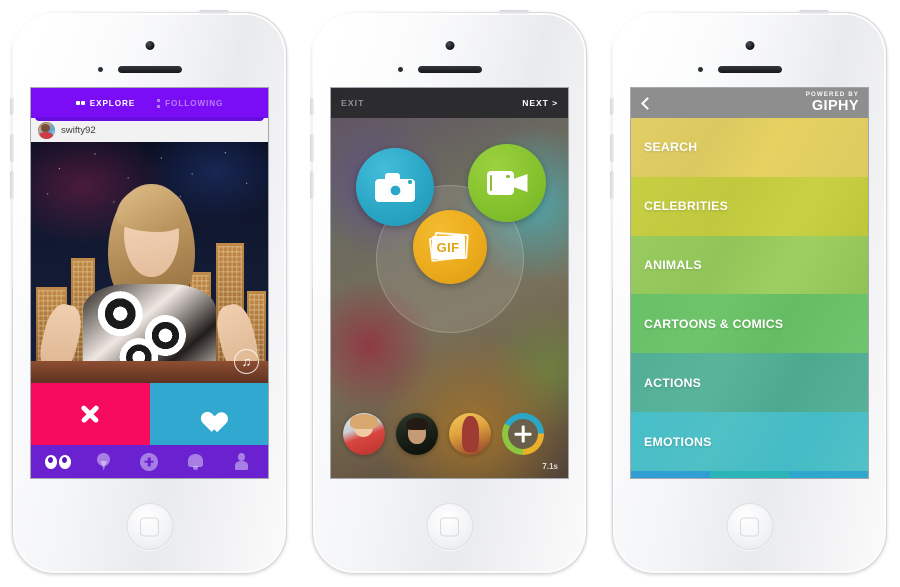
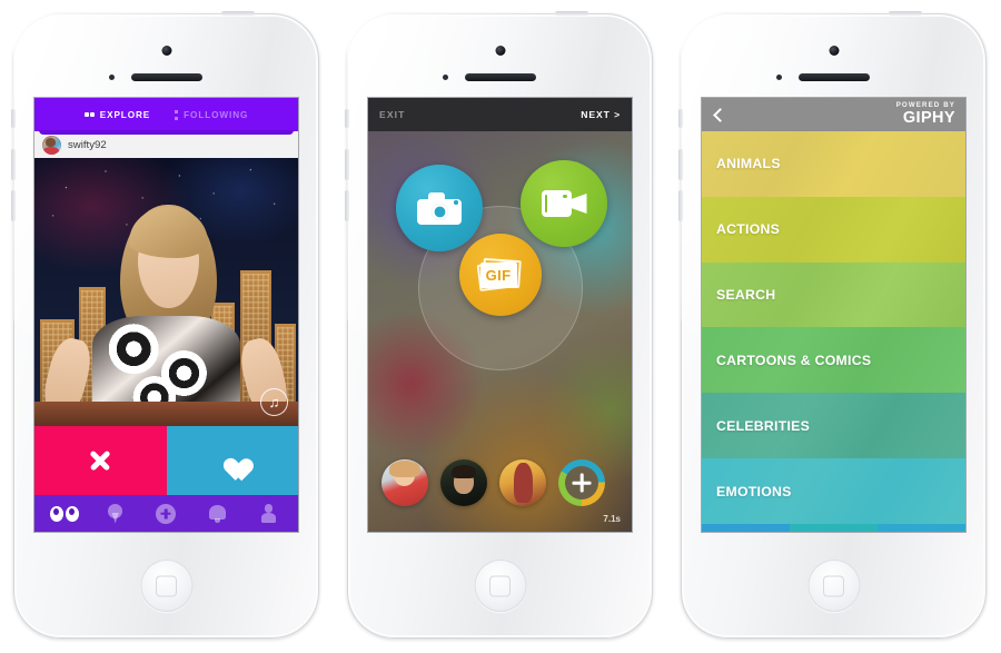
  EXPLORE
  FOLLOWING
  swifty92
  ♫
  EXIT
  NEXT >
  GIF
  7.1s
  GIPHY
- SEARCH
+ ANIMALS
- CELEBRITIES
+ ACTIONS
- ANIMALS
+ SEARCH
  CARTOONS & COMICS
- ACTIONS
+ CELEBRITIES
  EMOTIONS
